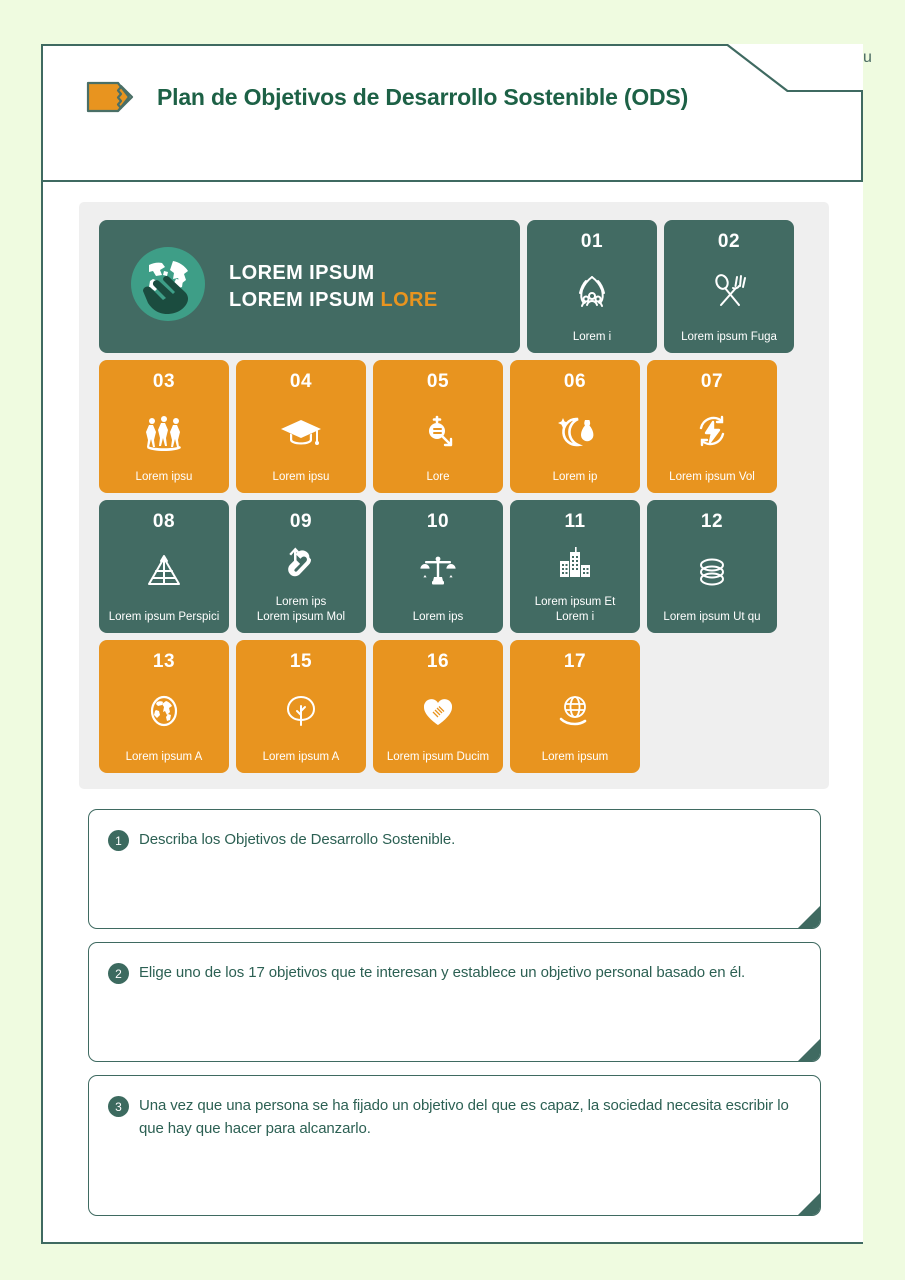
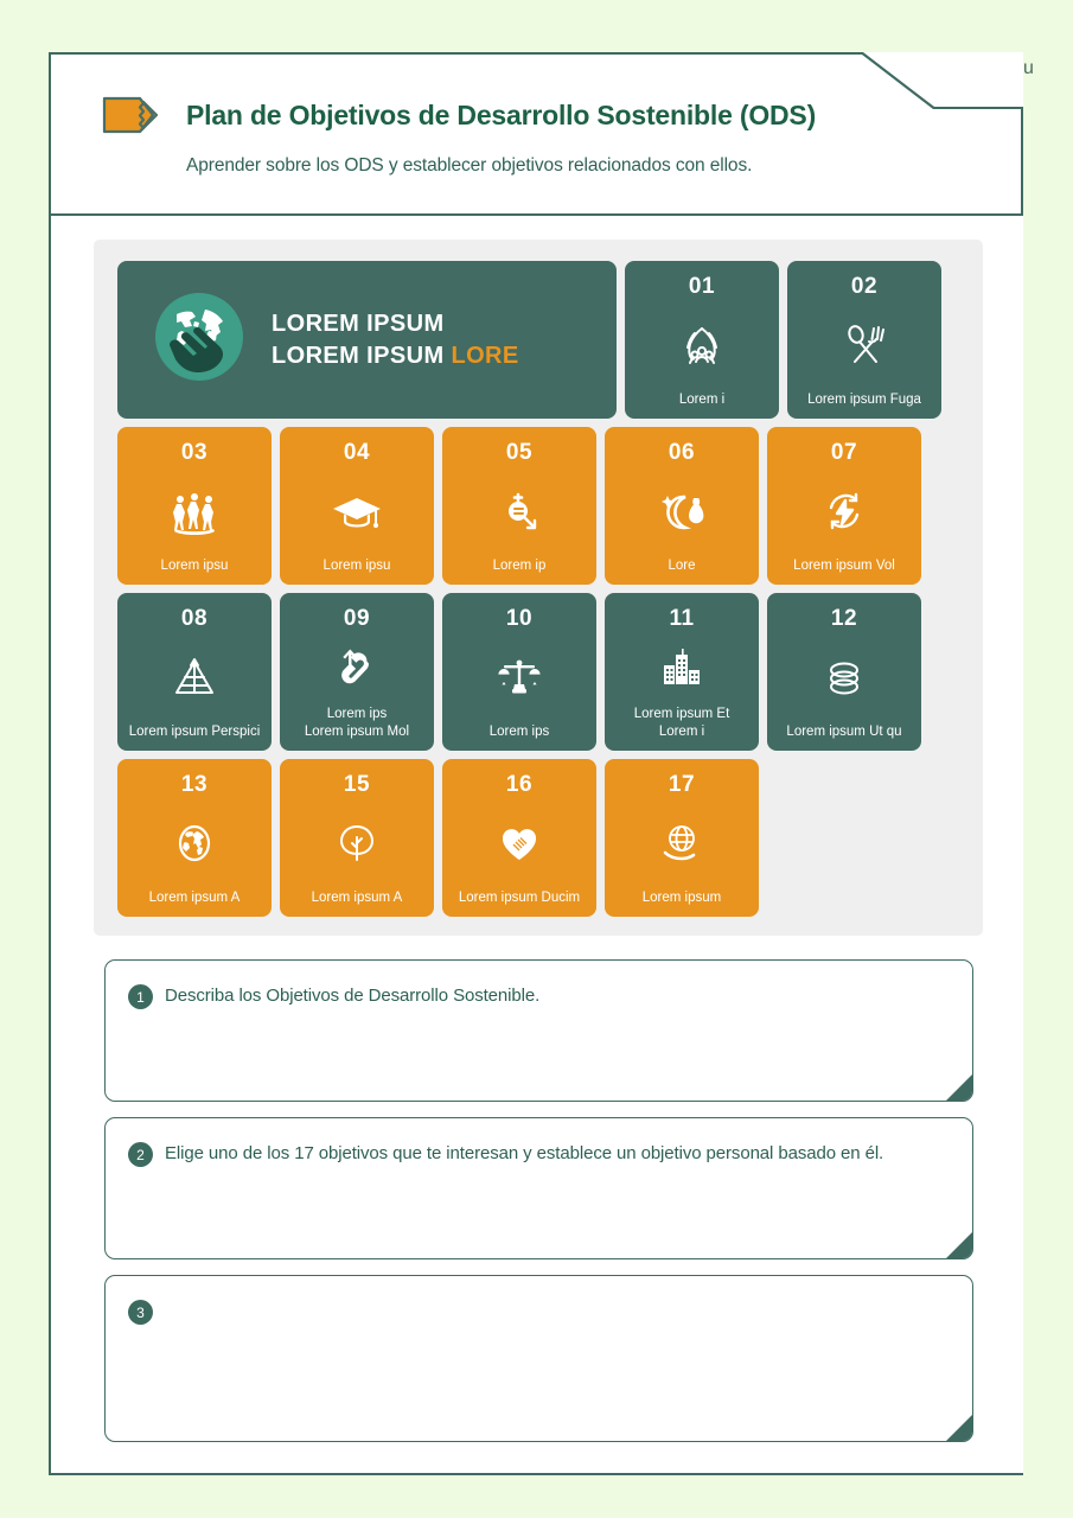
  Plan de Objetivos de Desarrollo Sostenible (ODS)
+ Aprender sobre los ODS y establecer objetivos relacionados con ellos.
  LOREM IPSUM
  LOREM IPSUM LORE
  01
  Lorem i
  02
  Lorem ipsum Fuga
  03
  Lorem ipsu
  04
  Lorem ipsu
  05
- Lore
+ Lorem ip
  06
- Lorem ip
+ Lore
  07
  Lorem ipsum Vol
  08
  Lorem ipsum Perspici
  09
  Lorem ips
  Lorem ipsum Mol
  10
  Lorem ips
  11
  Lorem ipsum Et
  Lorem i
  12
  Lorem ipsum Ut qu
  13
  Lorem ipsum A
  15
  Lorem ipsum A
  16
  Lorem ipsum Ducim
  17
  Lorem ipsum
  1
  Describa los Objetivos de Desarrollo Sostenible.
  2
  Elige uno de los 17 objetivos que te interesan y establece un objetivo personal basado en él.
  3
- Una vez que una persona se ha fijado un objetivo del que es capaz, la sociedad necesita escribir lo que hay que hacer para alcanzarlo.
